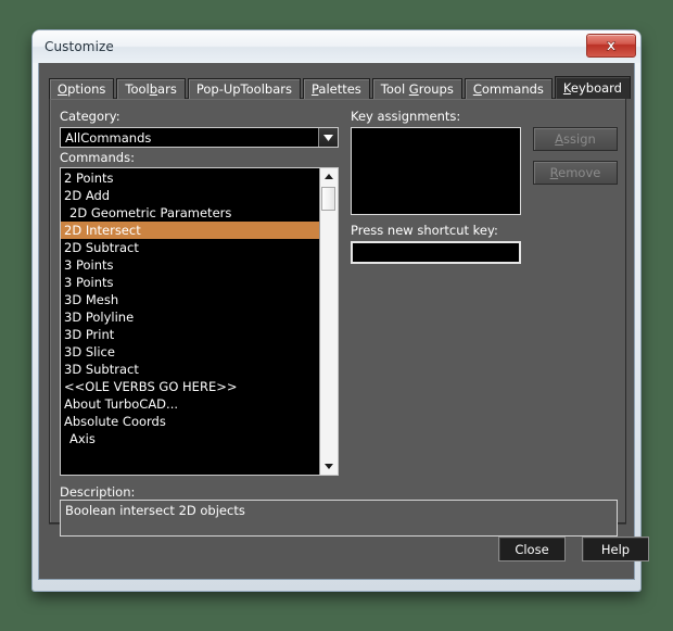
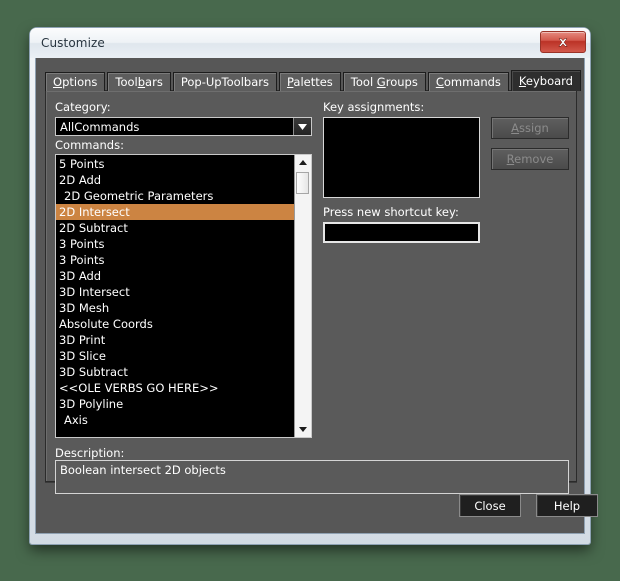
  Customize
  Options
  Toolbars
  Pop-UpToolbars
  Palettes
  Tool Groups
  Commands
  Keyboard
  Category:
  AllCommands
  Commands:
- 2 Points
+ 5 Points
  2D Add
  2D Geometric Parameters
  2D Intersect
  2D Subtract
  3 Points
  3 Points
+ 3D Add
+ 3D Intersect
  3D Mesh
- 3D Polyline
+ Absolute Coords
  3D Print
  3D Slice
  3D Subtract
  <<OLE VERBS GO HERE>>
- About TurboCAD...
- Absolute Coords
+ 3D Polyline
  Axis
  Key assignments:
  Assign
  Remove
  Press new shortcut key:
  Description:
  Boolean intersect 2D objects
  Close
  Help
